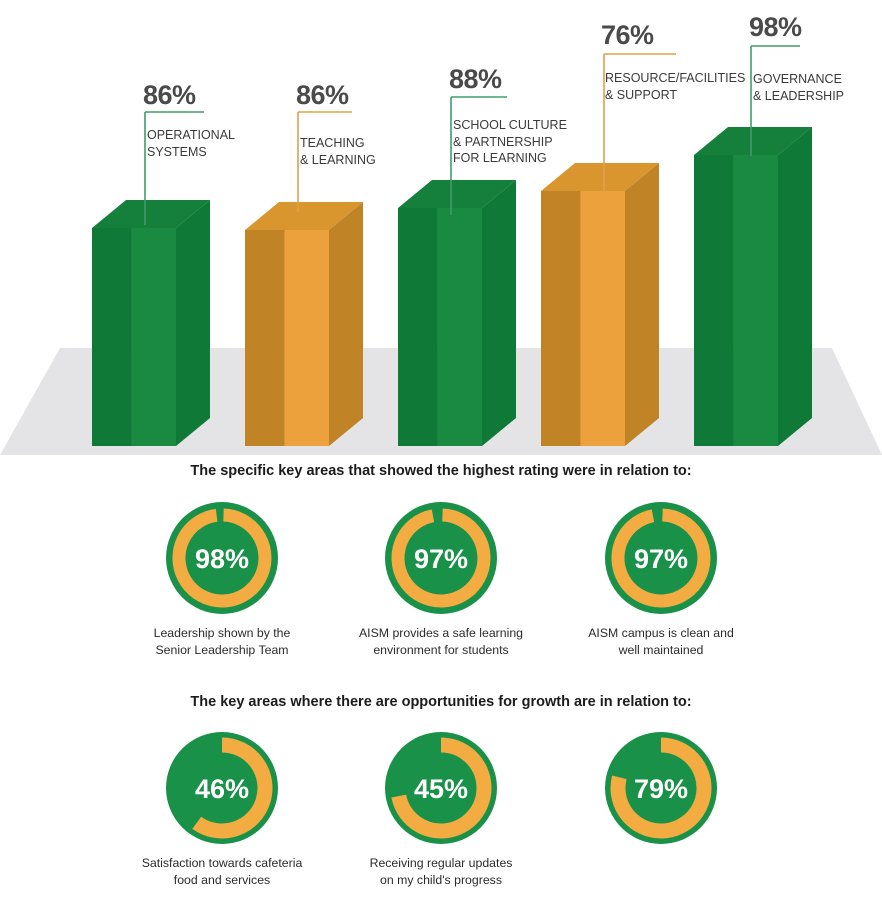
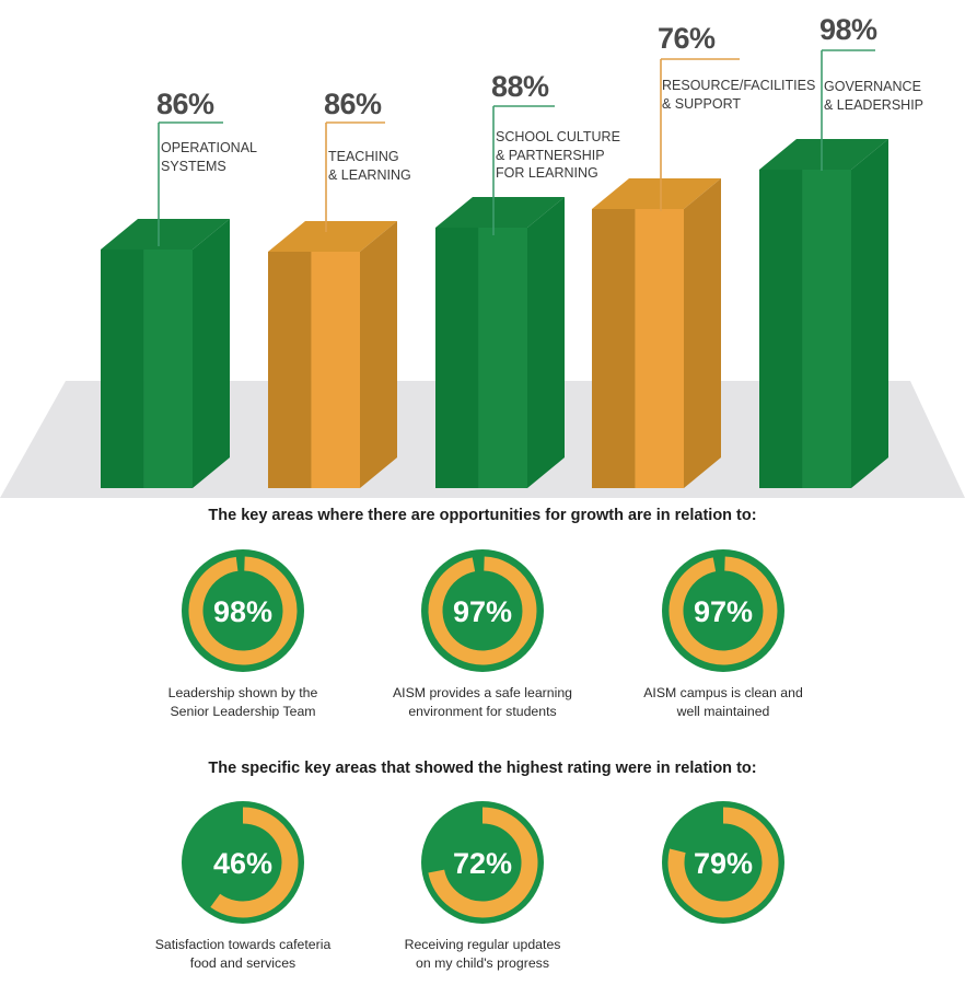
  86%
  OPERATIONAL
  SYSTEMS
  86%
  TEACHING
  & LEARNING
  88%
  SCHOOL CULTURE
  & PARTNERSHIP
  FOR LEARNING
  76%
  RESOURCE/FACILITIES
  & SUPPORT
  98%
  GOVERNANCE
  & LEADERSHIP
- The specific key areas that showed the highest rating were in relation to:
+ The key areas where there are opportunities for growth are in relation to:
  98%
  Leadership shown by the
  Senior Leadership Team
  97%
  AISM provides a safe learning
  environment for students
  97%
  AISM campus is clean and
  well maintained
- The key areas where there are opportunities for growth are in relation to:
+ The specific key areas that showed the highest rating were in relation to:
  46%
  Satisfaction towards cafeteria
  food and services
- 45%
+ 72%
  Receiving regular updates
  on my child's progress
  79%
